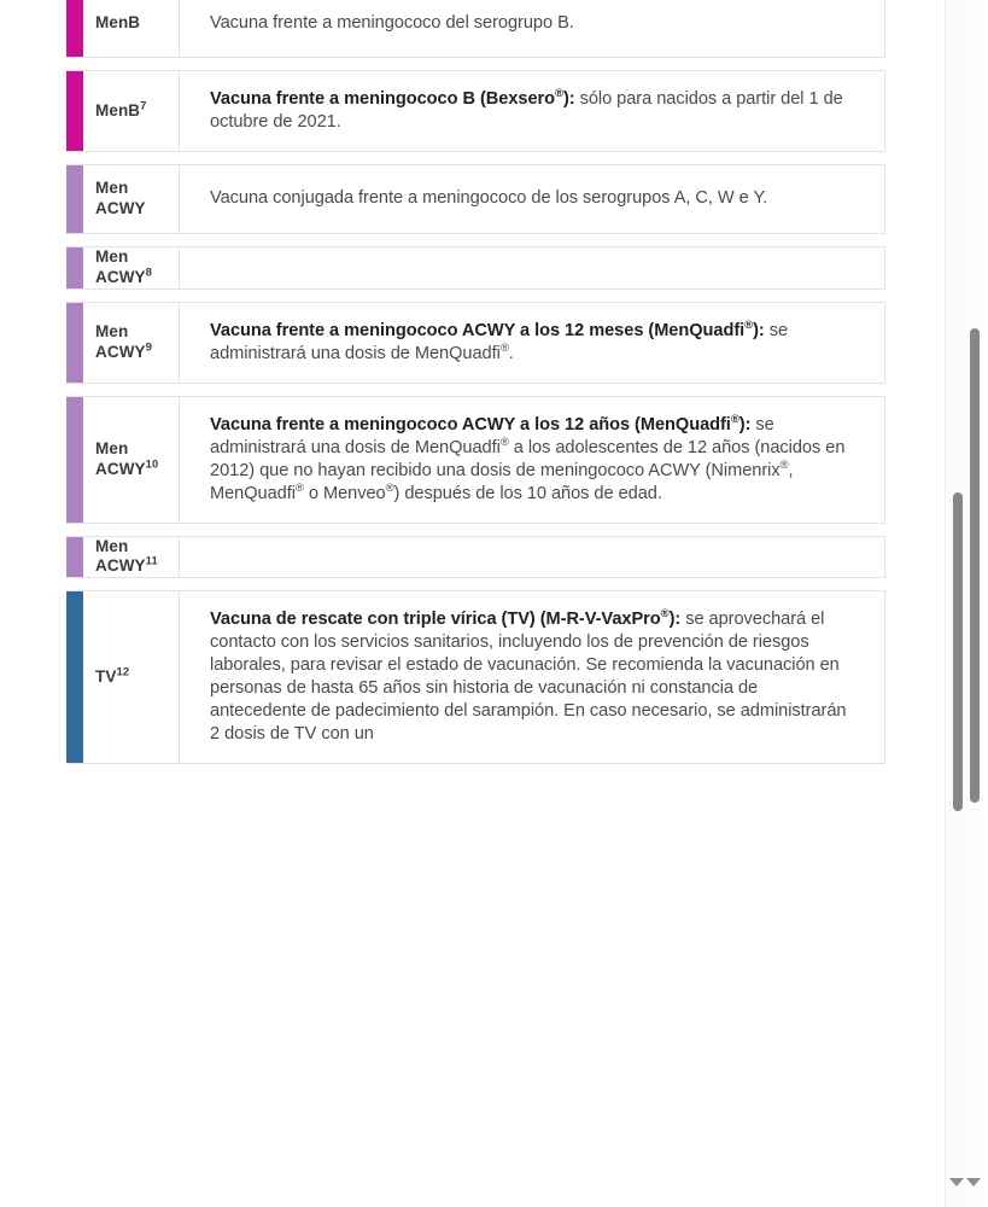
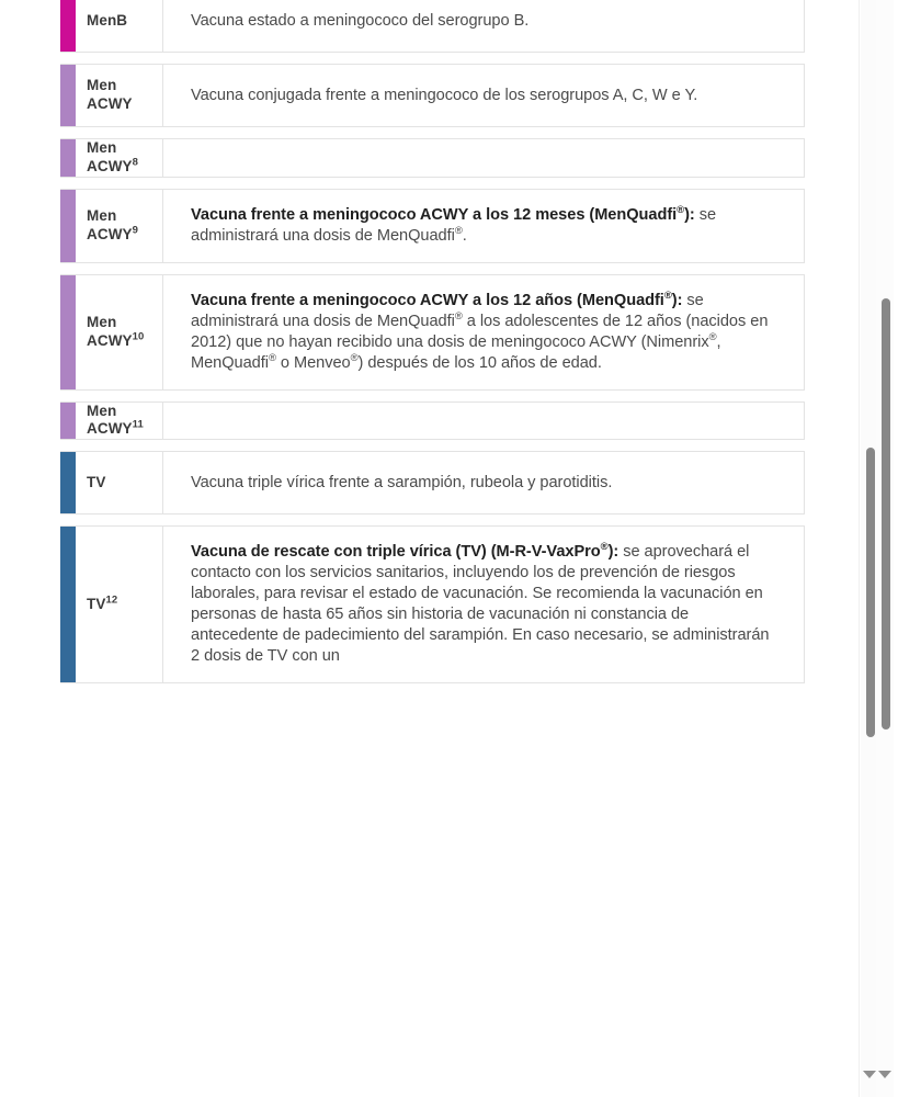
  MenB
- Vacuna frente a meningococo del serogrupo B.
+ Vacuna estado a meningococo del serogrupo B.
- MenB7
- Vacuna frente a meningococo B (Bexsero®): sólo para nacidos a partir del 1 de octubre de 2021.
  Men
  ACWY
  Vacuna conjugada frente a meningococo de los serogrupos A, C, W e Y.
  Men
  ACWY8
  Men
  ACWY9
  Vacuna frente a meningococo ACWY a los 12 meses (MenQuadfi®): se administrará una dosis de MenQuadfi®.
  Men
  ACWY10
  Vacuna frente a meningococo ACWY a los 12 años (MenQuadfi®): se administrará una dosis de MenQuadfi® a los adolescentes de 12 años (nacidos en 2012) que no hayan recibido una dosis de meningococo ACWY (Nimenrix®, MenQuadfi® o Menveo®) después de los 10 años de edad.
  Men
  ACWY11
+ TV
+ Vacuna triple vírica frente a sarampión, rubeola y parotiditis.
  TV12
  Vacuna de rescate con triple vírica (TV) (M-R-V-VaxPro®): se aprovechará el contacto con los servicios sanitarios, incluyendo los de prevención de riesgos laborales, para revisar el estado de vacunación. Se recomienda la vacunación en personas de hasta 65 años sin historia de vacunación ni constancia de antecedente de padecimiento del sarampión. En caso necesario, se administrarán 2 dosis de TV con un
